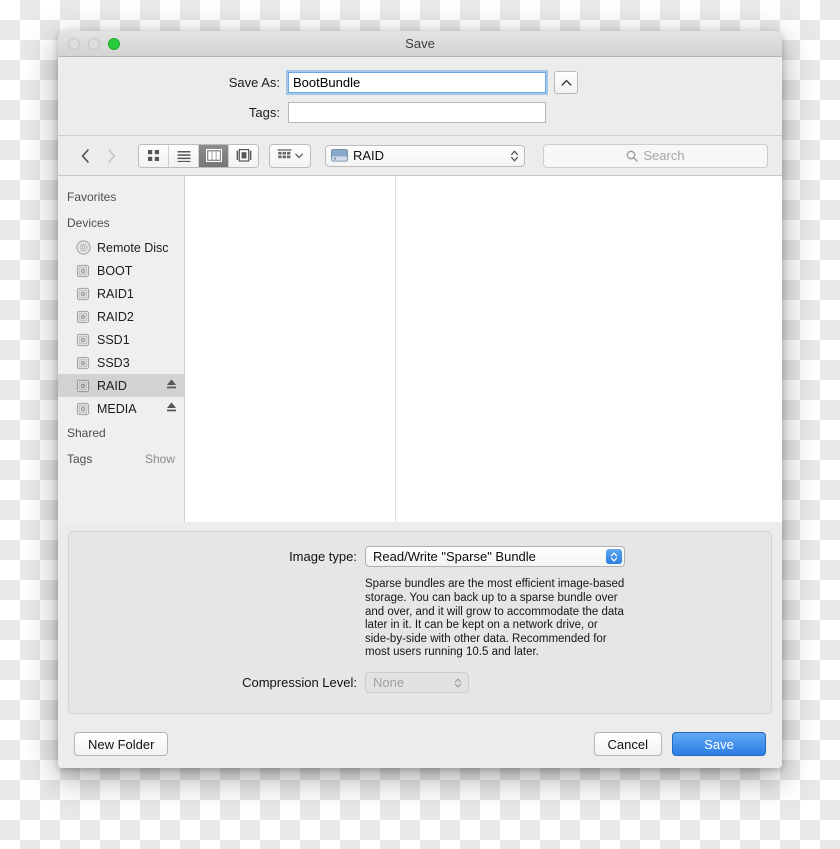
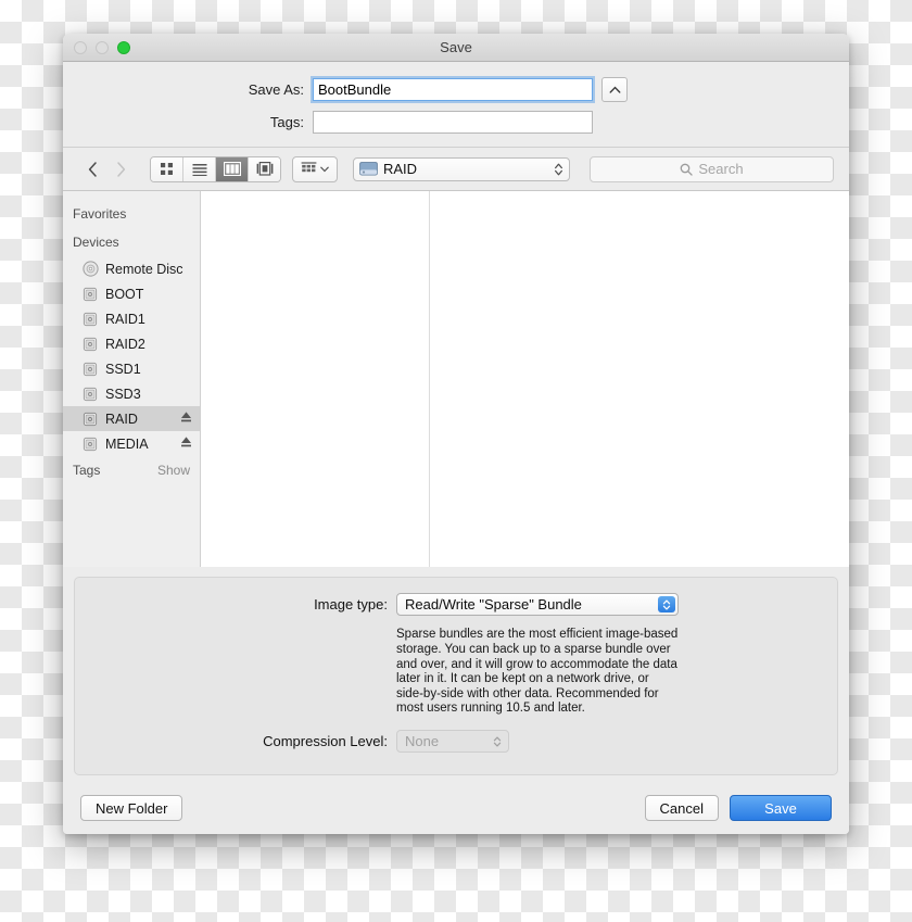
  Save
  Save As:
  BootBundle
  Tags:
  RAID
  Search
  Favorites
  Devices
  Remote Disc
  BOOT
  RAID1
  RAID2
  SSD1
  SSD3
  RAID
  MEDIA
- Shared
  Tags
  Show
  Image type:
  Read/Write "Sparse" Bundle
  Sparse bundles are the most efficient image-based storage. You can back up to a sparse bundle over and over, and it will grow to accommodate the data later in it. It can be kept on a network drive, or side-by-side with other data. Recommended for most users running 10.5 and later.
  Compression Level:
  None
  New Folder
  Cancel
  Save
